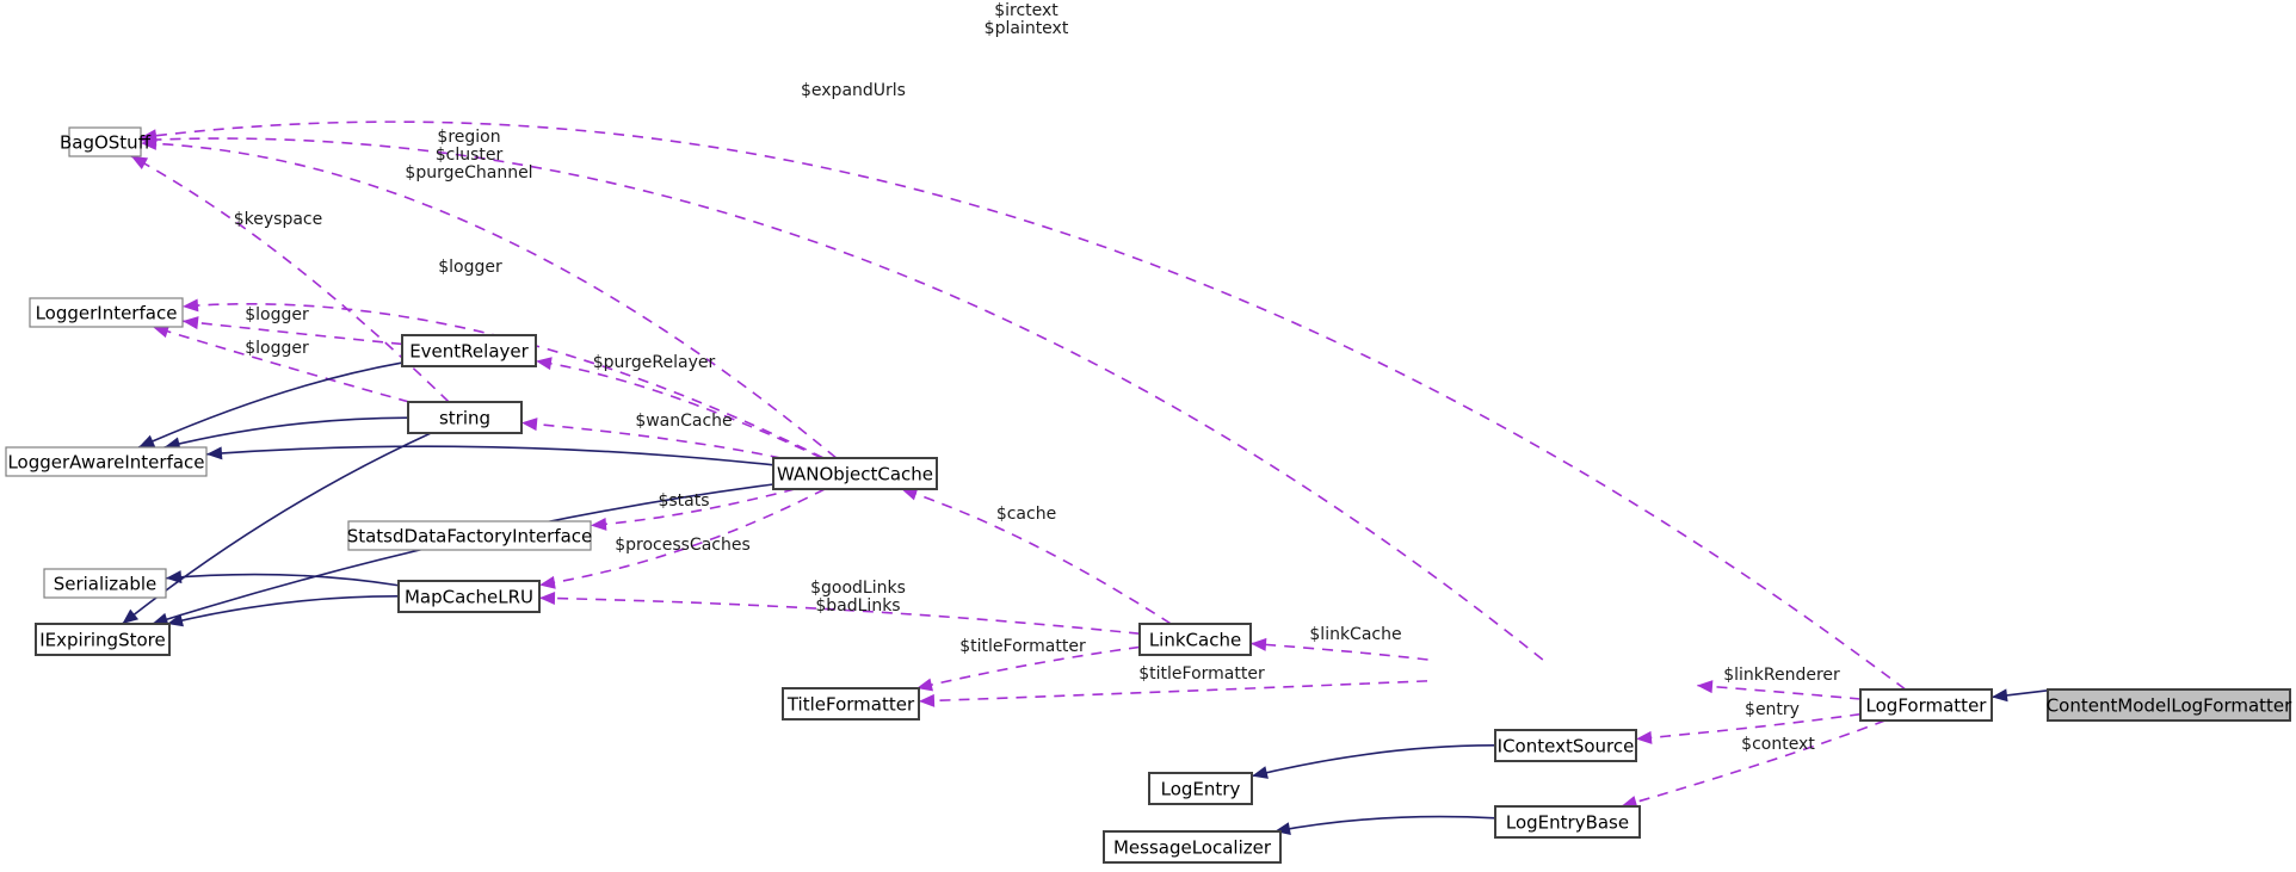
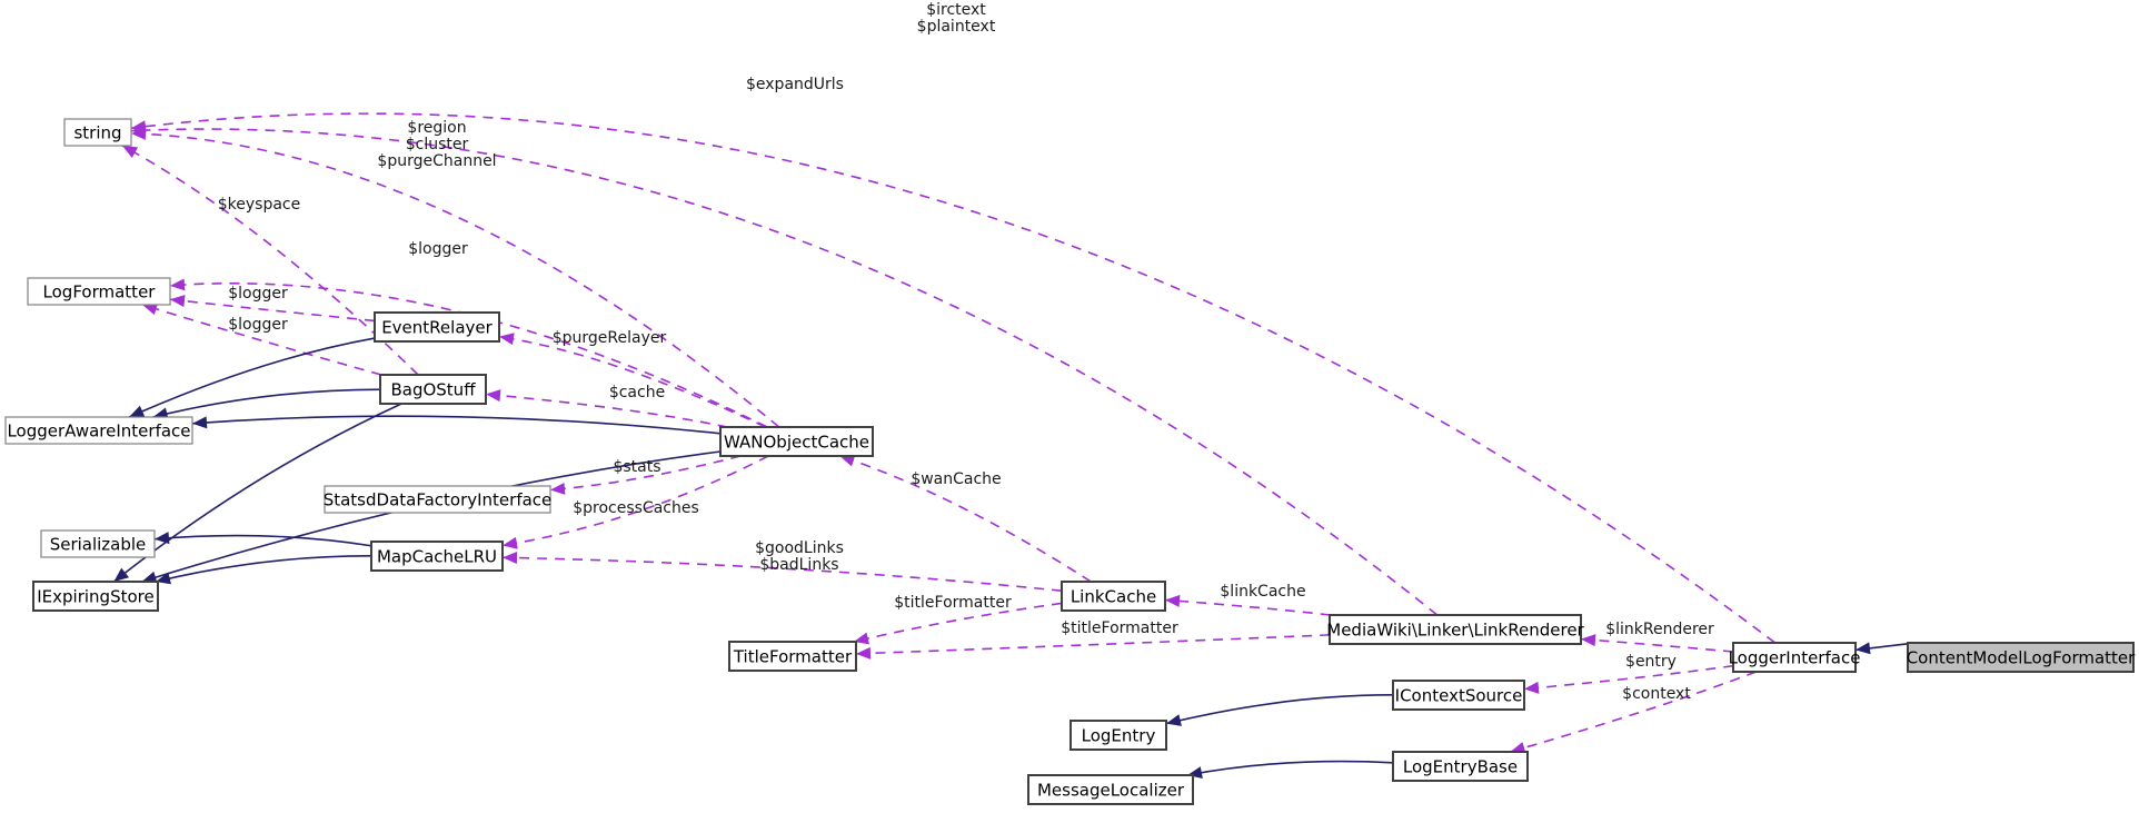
- BagOStuff
+ string
- LoggerInterface
+ LogFormatter
  EventRelayer
- string
+ BagOStuff
  LoggerAwareInterface
  WANObjectCache
  StatsdDataFactoryInterface
  Serializable
  MapCacheLRU
  IExpiringStore
  TitleFormatter
  LinkCache
+ MediaWiki\Linker\LinkRenderer
- LogFormatter
+ LoggerInterface
  ContentModelLogFormatter
  IContextSource
  LogEntry
  LogEntryBase
  MessageLocalizer
  $irctext $plaintext
  $expandUrls
  $region $cluster $purgeChannel
  $keyspace
  $logger
  $logger
  $logger
  $purgeRelayer
- $wanCache
+ $cache
  $stats
  $processCaches
  $goodLinks $badLinks
- $cache
+ $wanCache
  $linkCache
  $titleFormatter
  $titleFormatter
  $linkRenderer
  $entry
  $context
